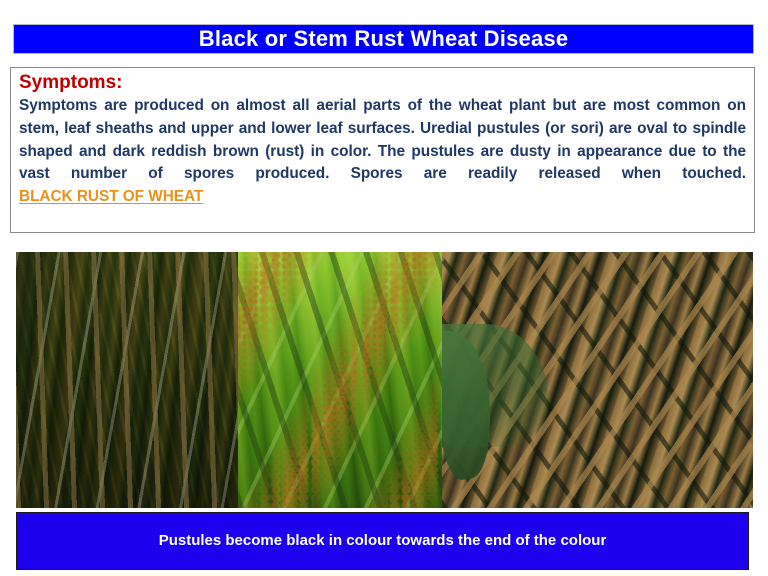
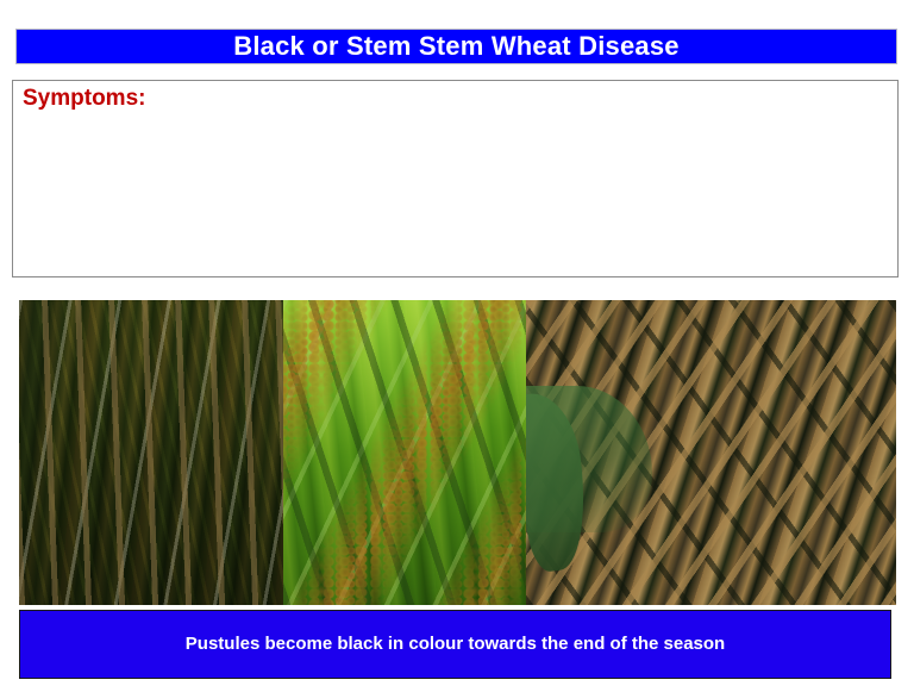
- Black or Stem Rust Wheat Disease
+ Black or Stem Stem Wheat Disease
  Symptoms:
- Symptoms are produced on almost all aerial parts of the wheat plant but are most common on stem, leaf sheaths and upper and lower leaf surfaces. Uredial pustules (or sori) are oval to spindle shaped and dark reddish brown (rust) in color. The pustules are dusty in appearance due to the vast number of spores produced. Spores are readily released when touched. BLACK RUST OF WHEAT
- Pustules become black in colour towards the end of the colour
+ Pustules become black in colour towards the end of the season
